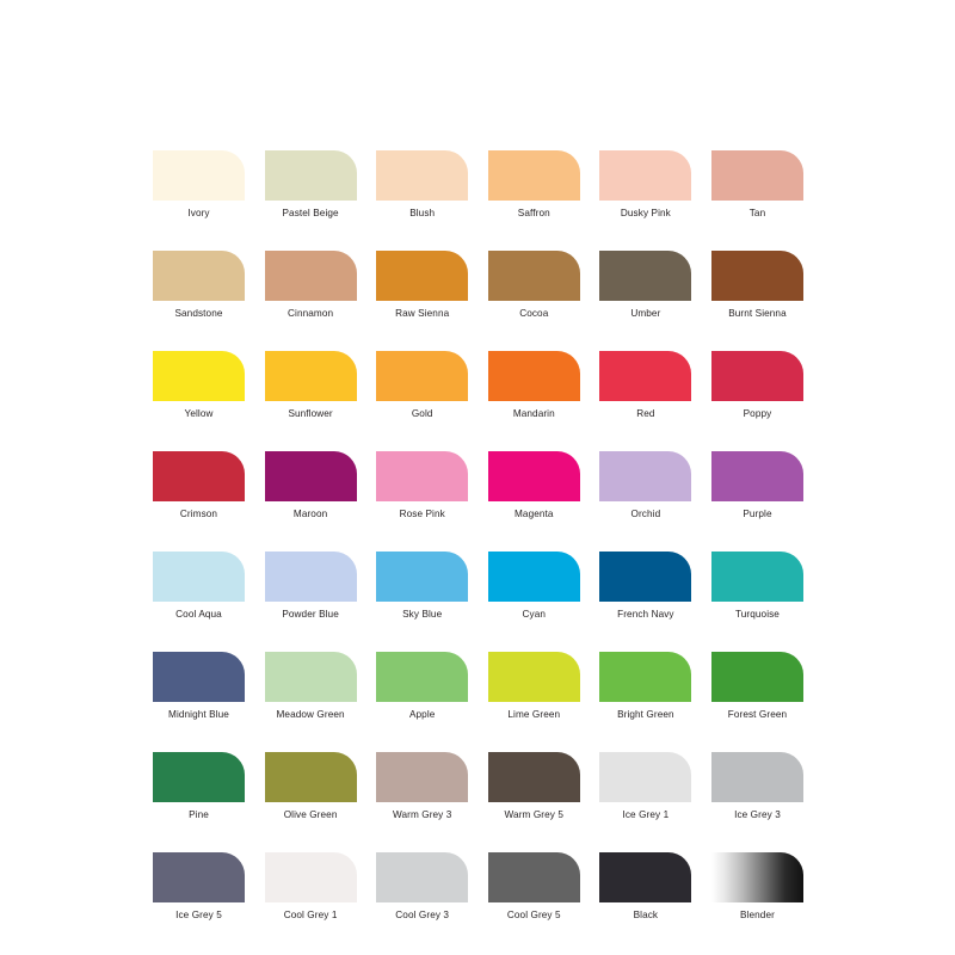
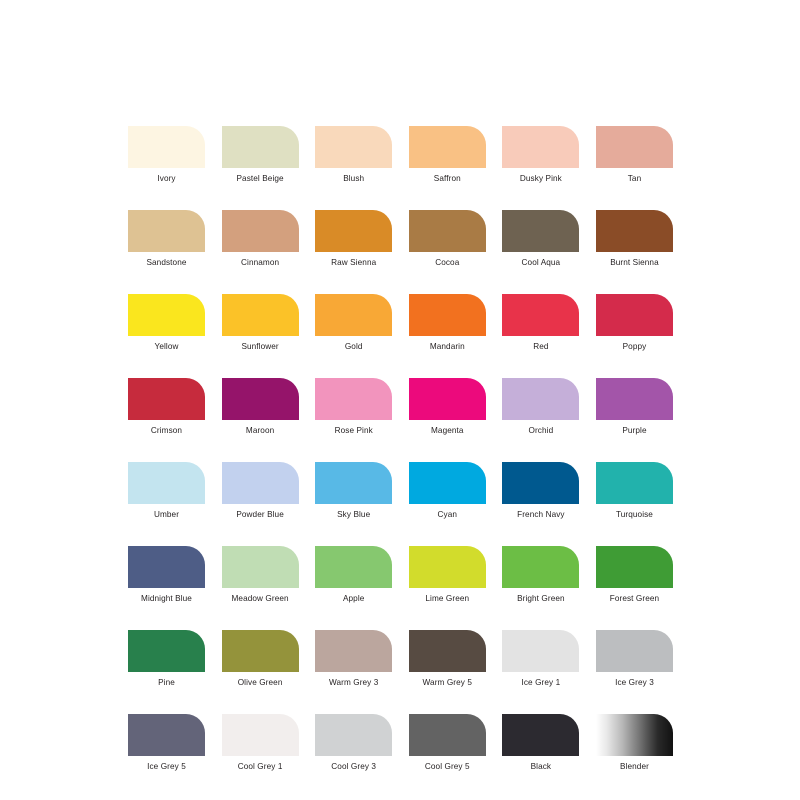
  Ivory
  Pastel Beige
  Blush
  Saffron
  Dusky Pink
  Tan
  Sandstone
  Cinnamon
  Raw Sienna
  Cocoa
- Umber
+ Cool Aqua
  Burnt Sienna
  Yellow
  Sunflower
  Gold
  Mandarin
  Red
  Poppy
  Crimson
  Maroon
  Rose Pink
  Magenta
  Orchid
  Purple
- Cool Aqua
+ Umber
  Powder Blue
  Sky Blue
  Cyan
  French Navy
  Turquoise
  Midnight Blue
  Meadow Green
  Apple
  Lime Green
  Bright Green
  Forest Green
  Pine
  Olive Green
  Warm Grey 3
  Warm Grey 5
  Ice Grey 1
  Ice Grey 3
  Ice Grey 5
  Cool Grey 1
  Cool Grey 3
  Cool Grey 5
  Black
  Blender
